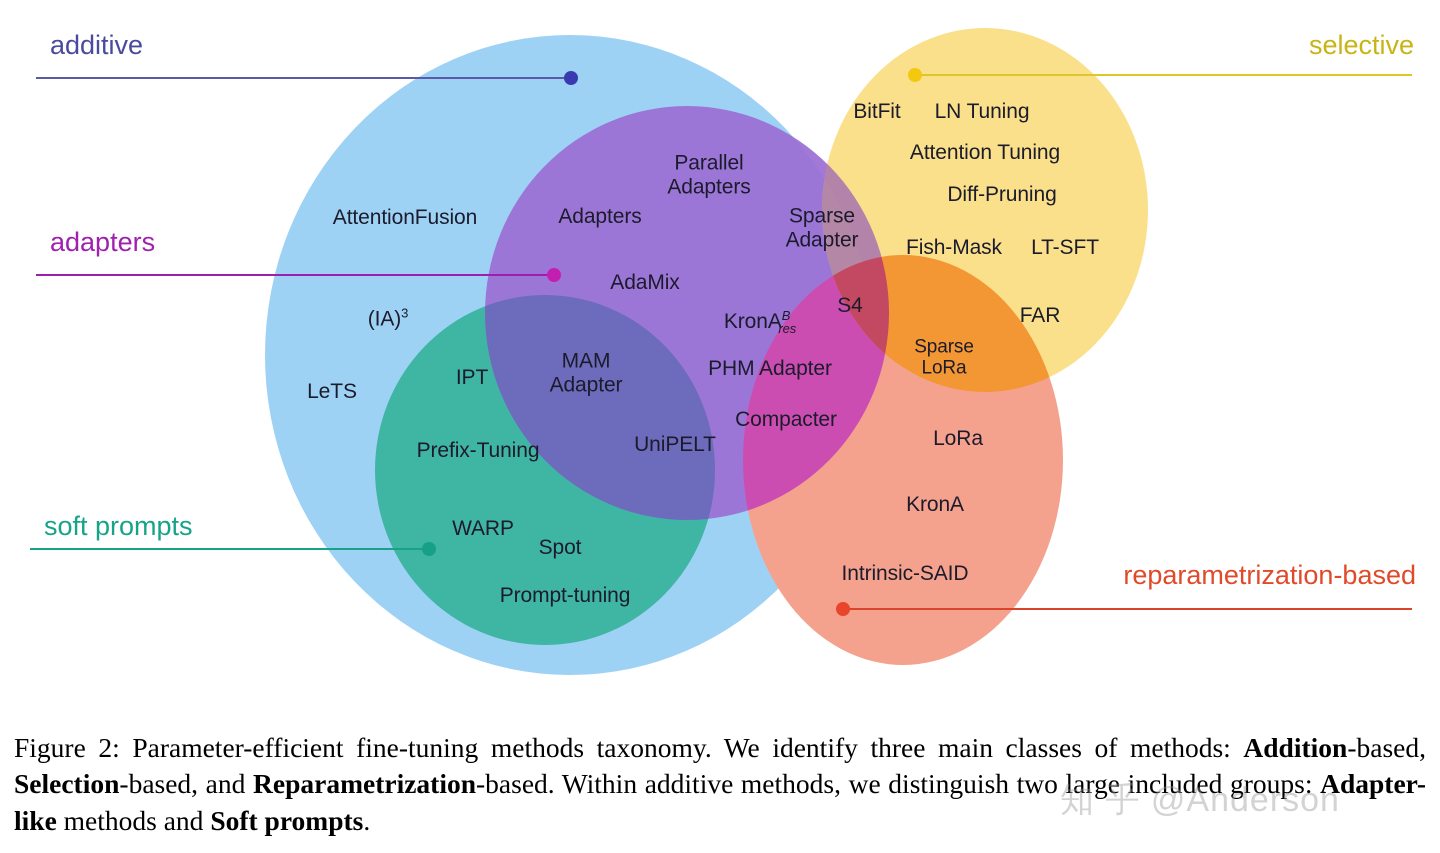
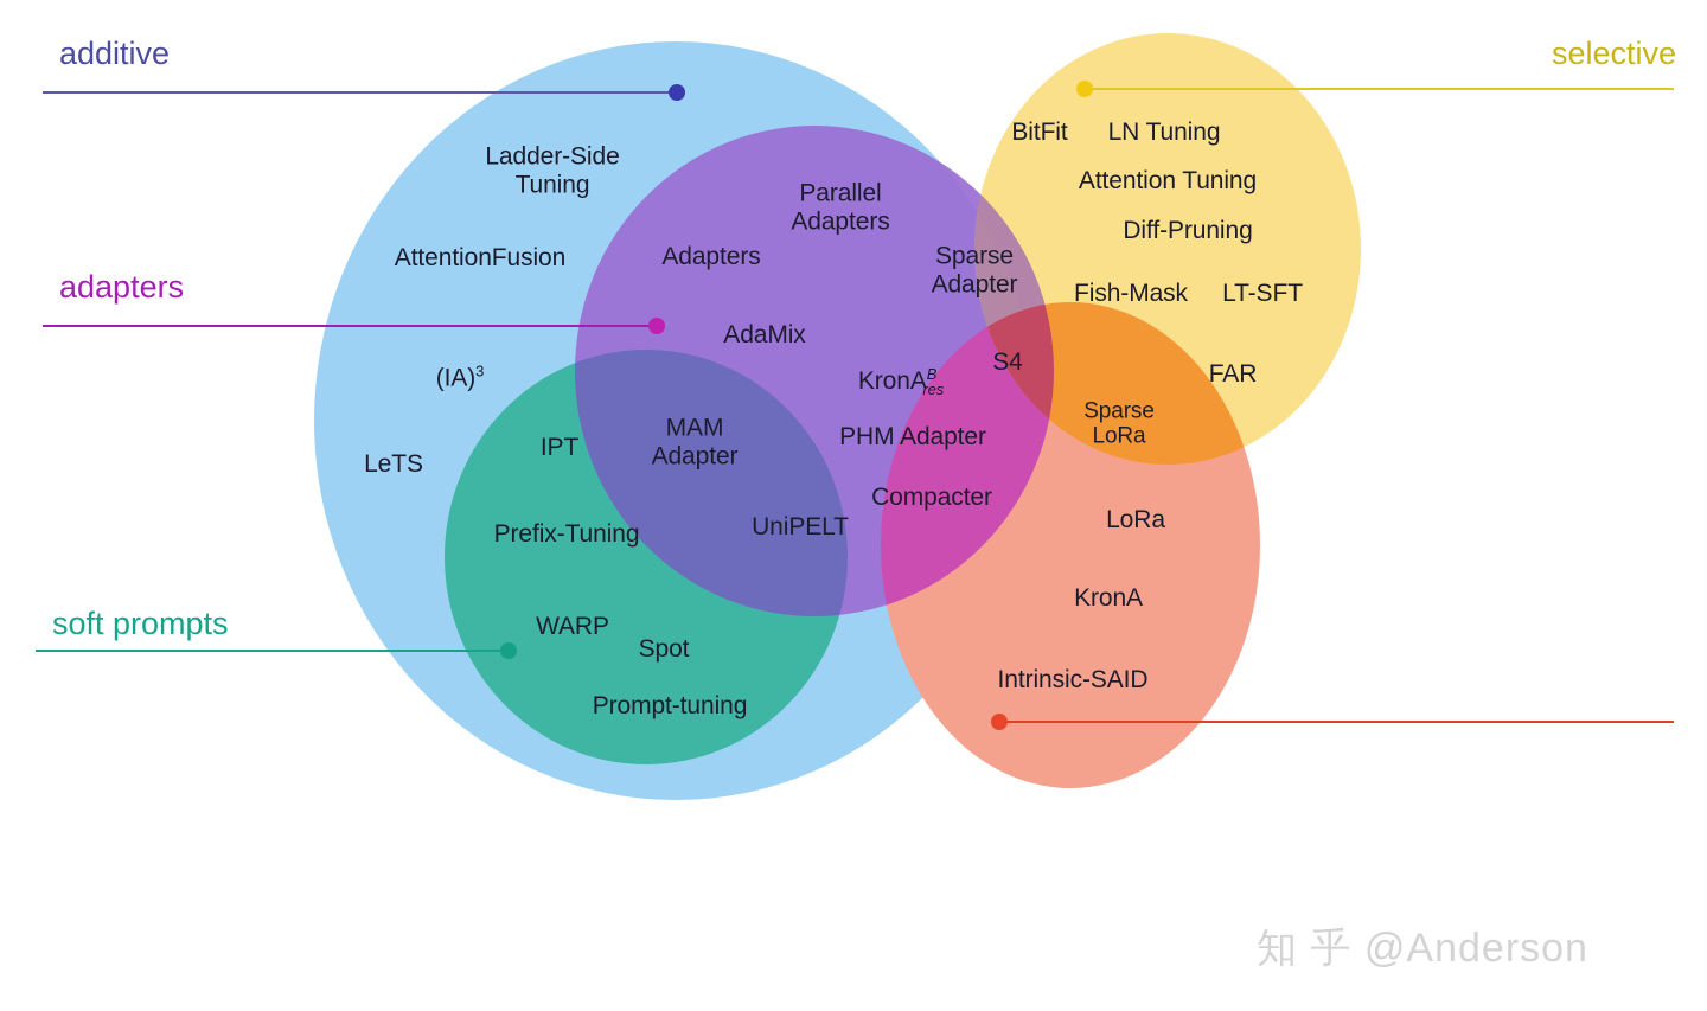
+ Ladder-Side
+ Tuning
  AttentionFusion
  (IA)3
  LeTS
  Adapters
  Parallel
  Adapters
  AdaMix
  Sparse
  Adapter
  S4
  KronABres
  PHM Adapter
  Compacter
  IPT
  Prefix-Tuning
  WARP
  Spot
  Prompt-tuning
  MAM
  Adapter
  UniPELT
  BitFit
  LN Tuning
  Attention Tuning
  Diff-Pruning
  Fish-Mask
  LT-SFT
  FAR
  Sparse
  LoRa
  LoRa
  KronA
  Intrinsic-SAID
  additive
  adapters
  soft prompts
  selective
- reparametrization-based
- Figure 2: Parameter-efficient fine-tuning methods taxonomy. We identify three main classes of methods: Addition-based, Selection-based, and Reparametrization-based. Within additive methods, we distinguish two large included groups: Adapter-like methods and Soft prompts.
  知 乎 @Anderson
